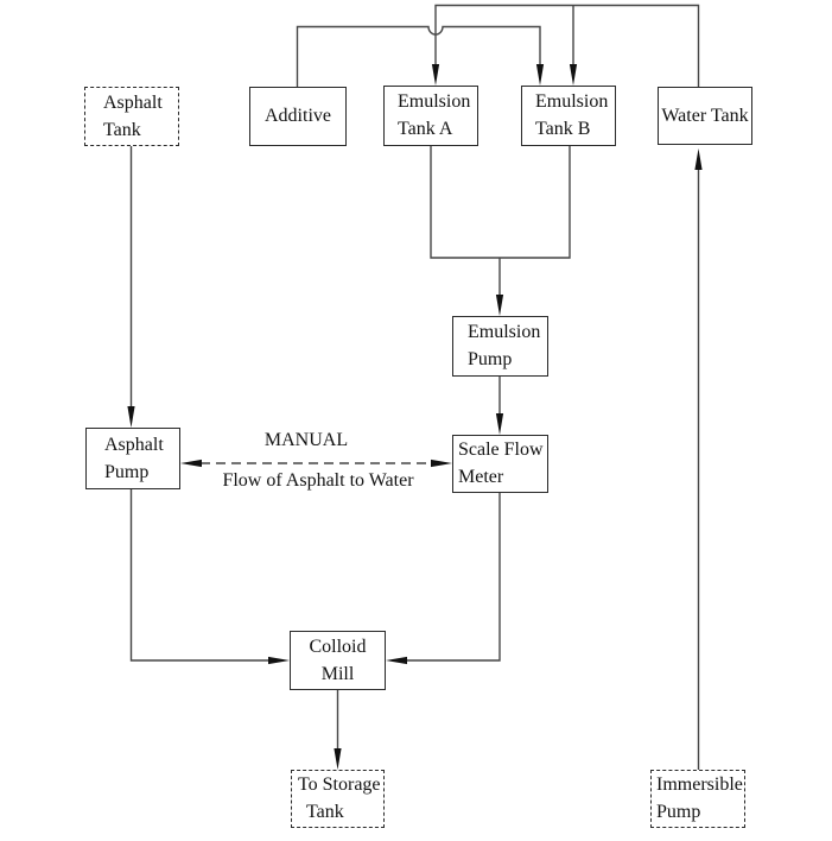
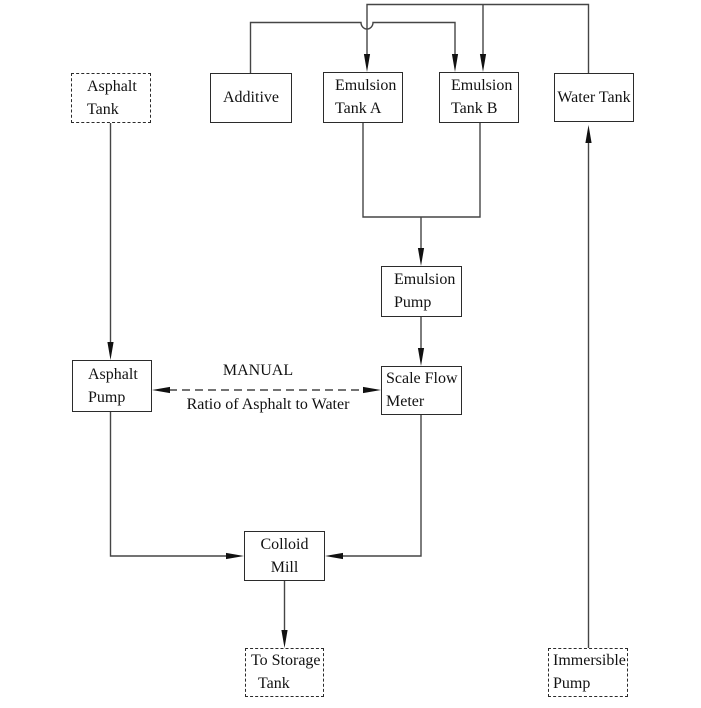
  Asphalt
  Tank
  Additive
  Emulsion
  Tank A
  Emulsion
  Tank B
  Water Tank
  Emulsion
  Pump
  Asphalt
  Pump
  Scale Flow
  Meter
  Colloid
  Mill
  To Storage
  Tank
  Immersible
  Pump
  MANUAL
- Flow of Asphalt to Water
+ Ratio of Asphalt to Water
